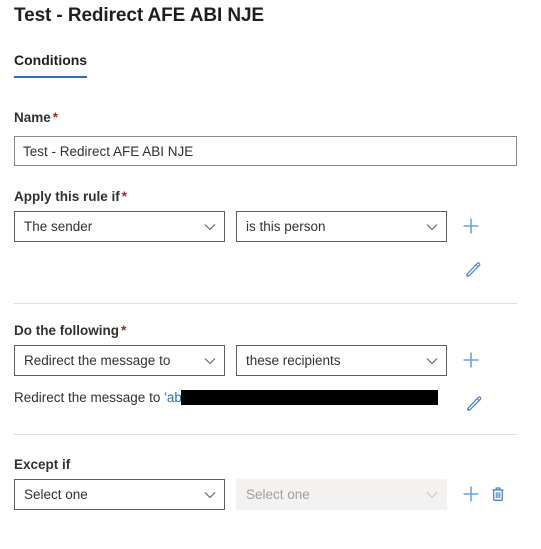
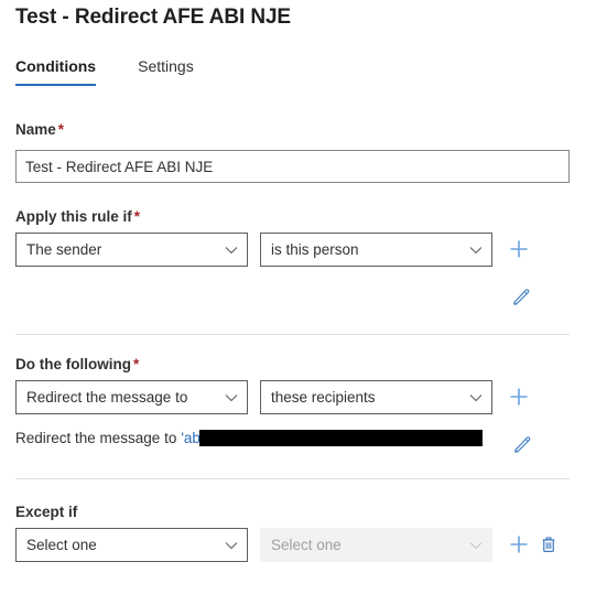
  Test - Redirect AFE ABI NJE
  Conditions
+ Settings
  Name *
  Test - Redirect AFE ABI NJE
  Apply this rule if *
  The sender
  is this person
  Do the following *
  Redirect the message to
  these recipients
  Redirect the message to
  'ab
  Except if
  Select one
  Select one
